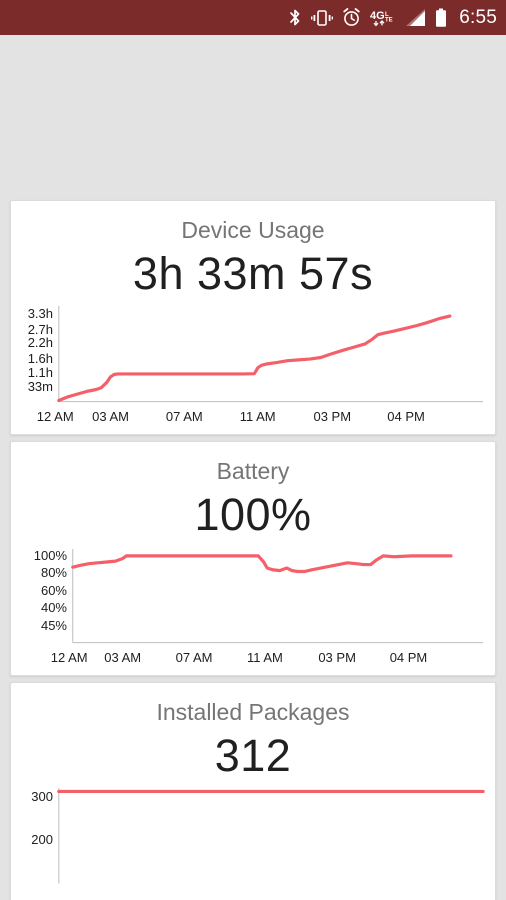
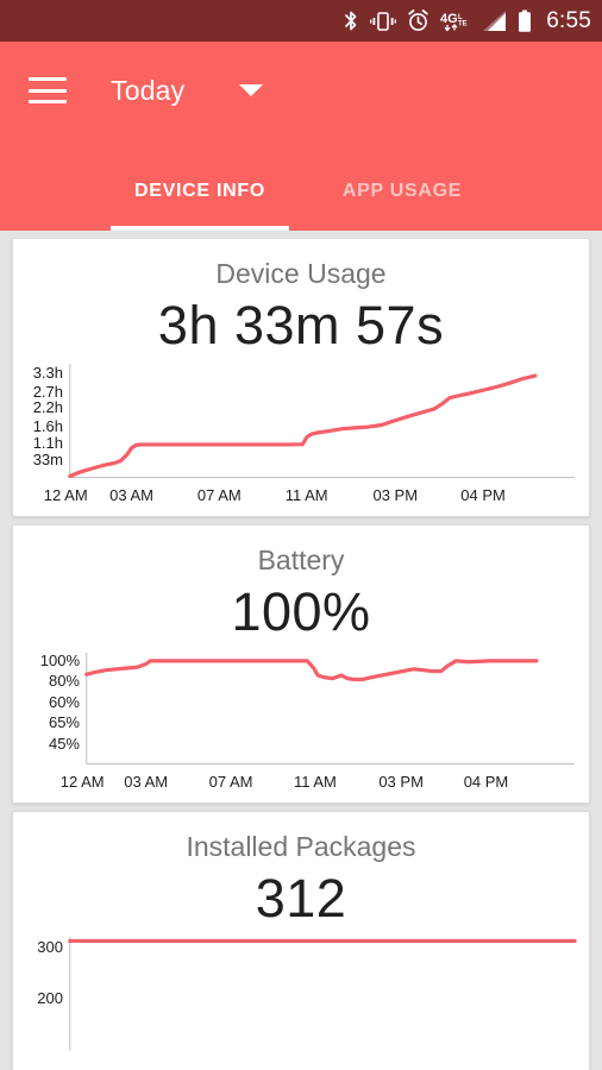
  4G
  6:55
+ Today
+ DEVICE INFO
+ APP USAGE
  Device Usage
  3h 33m 57s
  3.3h
  2.7h
  2.2h
  1.6h
  1.1h
  33m
  12 AM
  03 AM
  07 AM
  11 AM
  03 PM
  04 PM
  Battery
  100%
  100%
  80%
  60%
- 40%
+ 65%
  45%
  12 AM
  03 AM
  07 AM
  11 AM
  03 PM
  04 PM
  Installed Packages
  312
  300
  200
